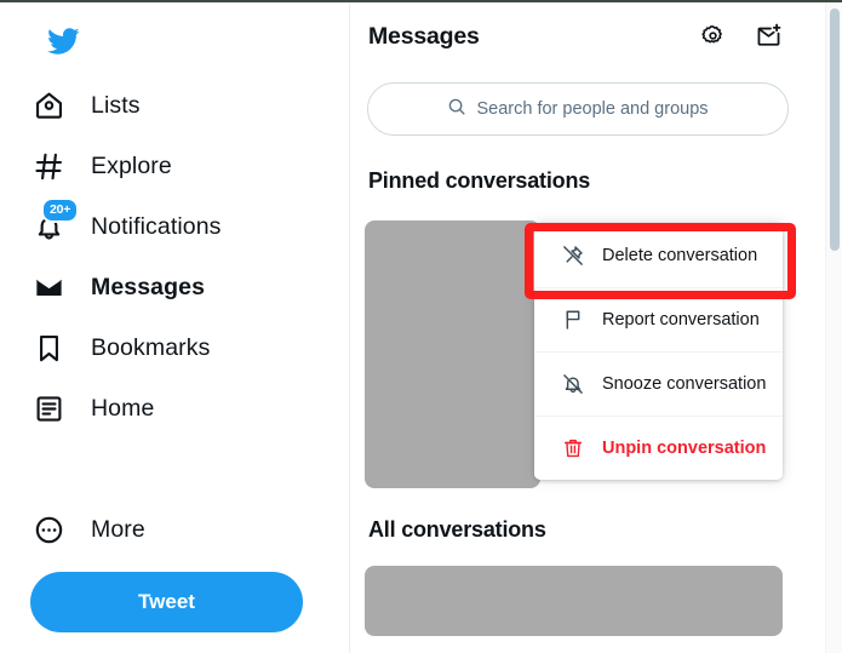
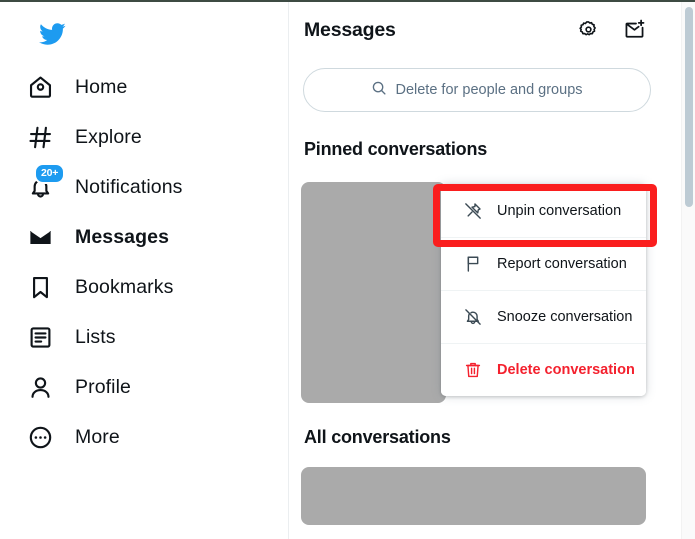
- Lists
+ Home
  Explore
  20+
  Notifications
  Messages
  Bookmarks
- Home
+ Lists
+ Profile
  More
- Tweet
  Messages
- Search for people and groups
+ Delete for people and groups
  Pinned conversations
- Delete conversation
+ Unpin conversation
  Report conversation
  Snooze conversation
- Unpin conversation
+ Delete conversation
  All conversations
